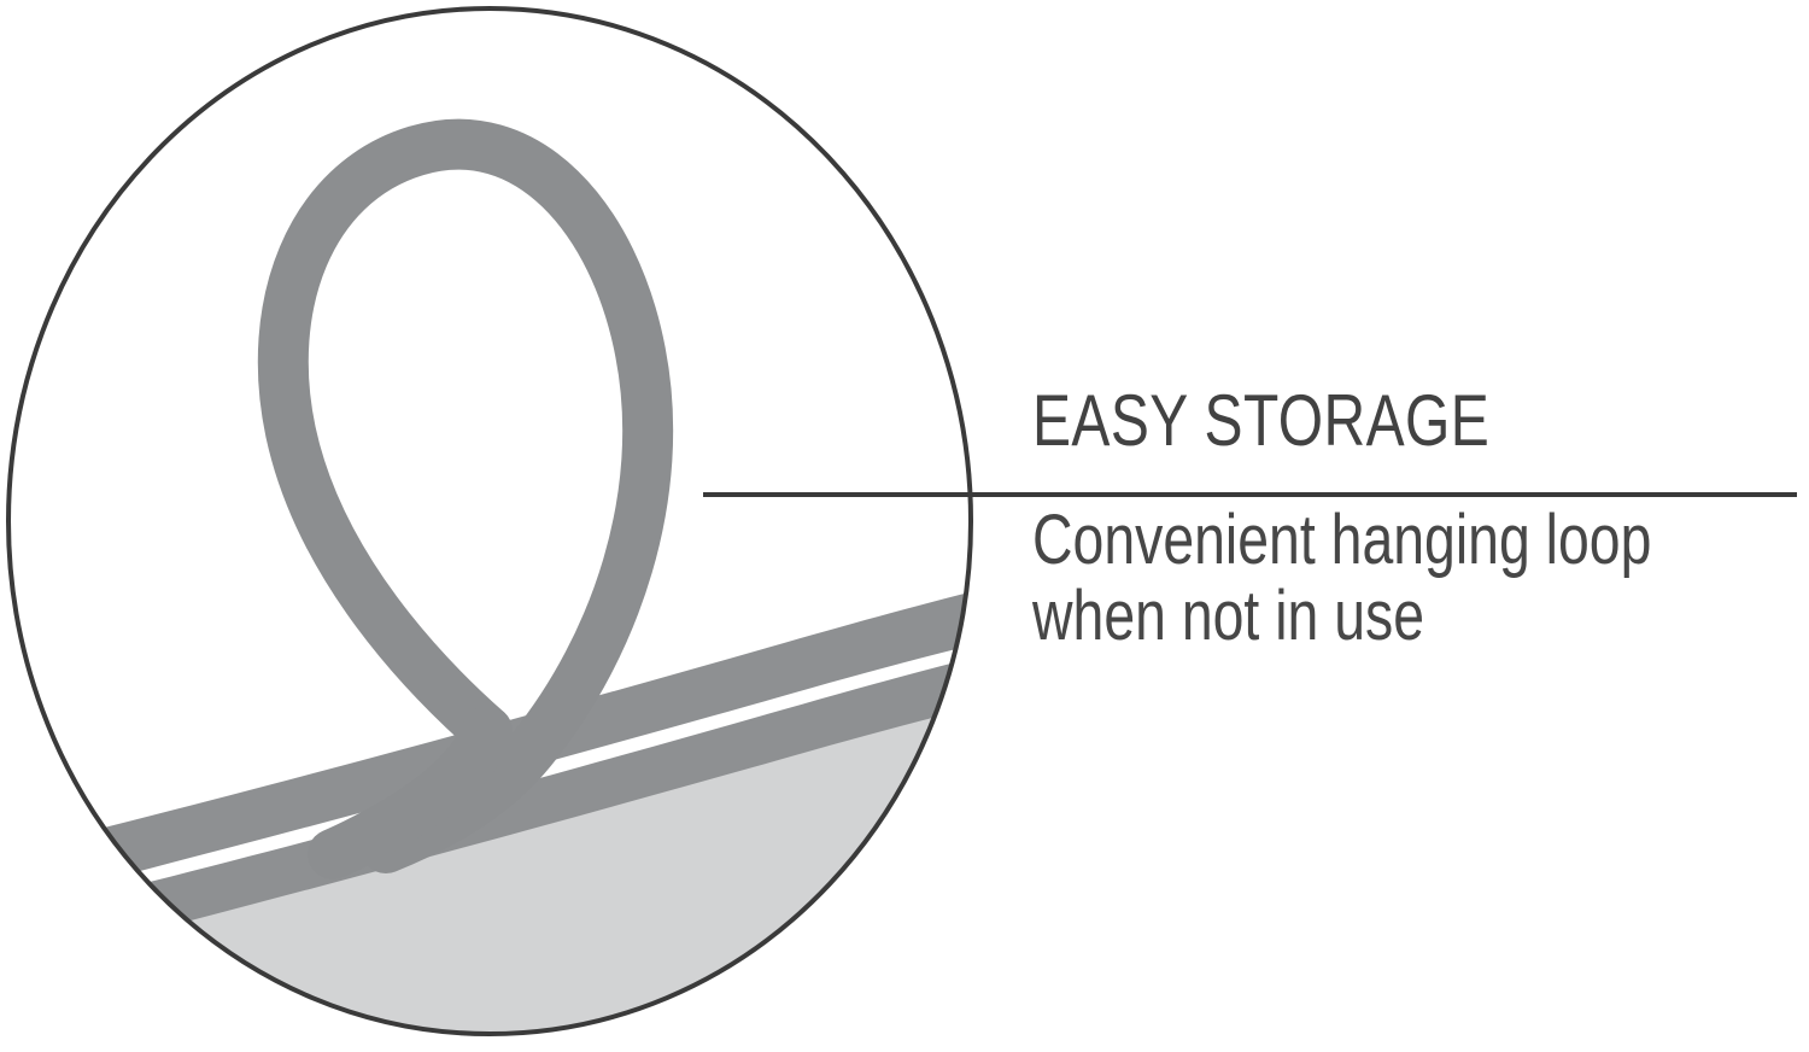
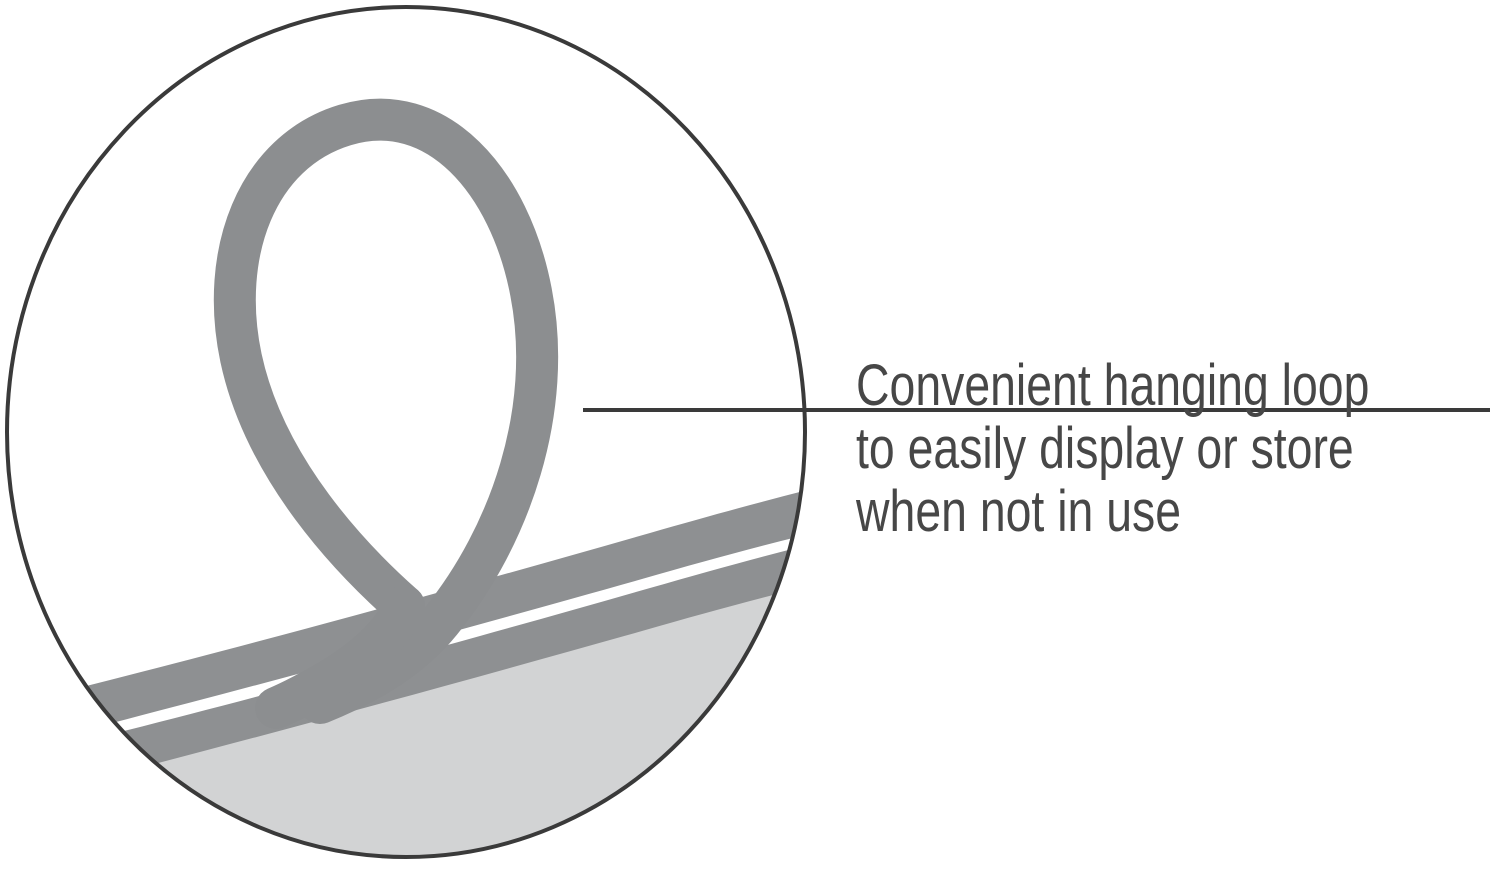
- EASY STORAGE
  Convenient hanging loop
+ to easily display or store
  when not in use
